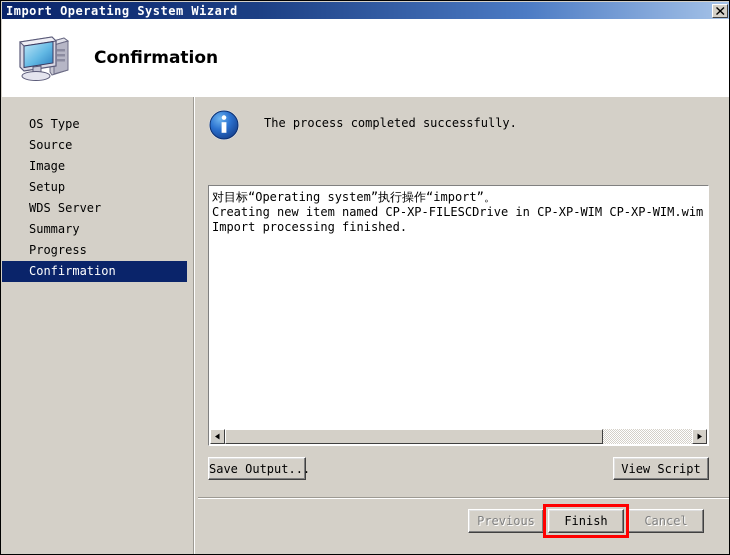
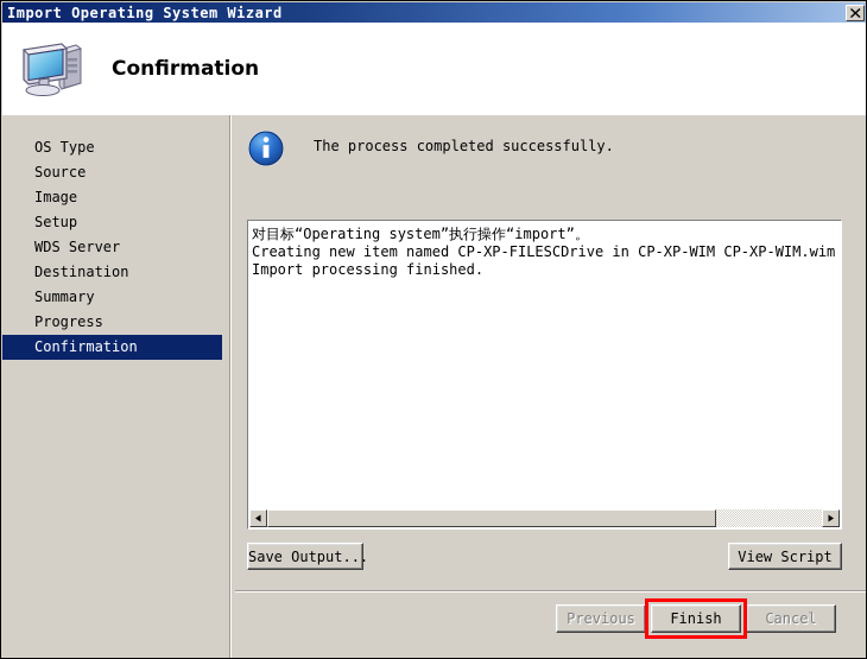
  Import Operating System Wizard
  Confirmation
  OS Type
  Source
  Image
  Setup
  WDS Server
+ Destination
  Summary
  Progress
  Confirmation
  The process completed successfully.
  对目标“Operating system”执行操作“import”。
  Creating new item named CP-XP-FILESCDrive in CP-XP-WIM CP-XP-WIM.wim
  Import processing finished.
  Save Output...
  View Script
  Previous
  Finish
  Cancel
